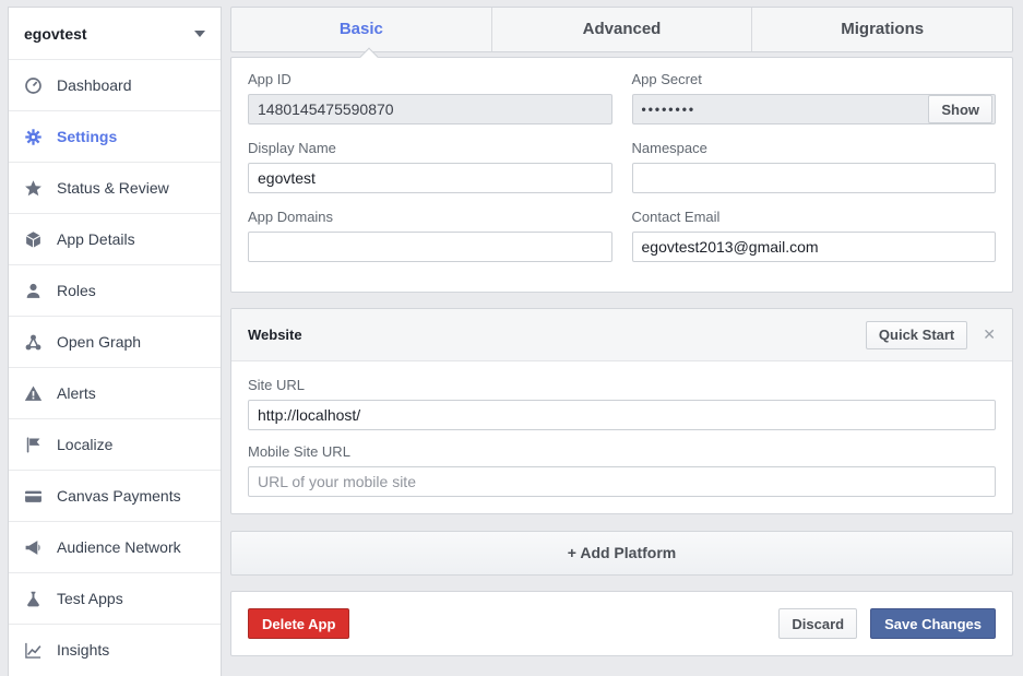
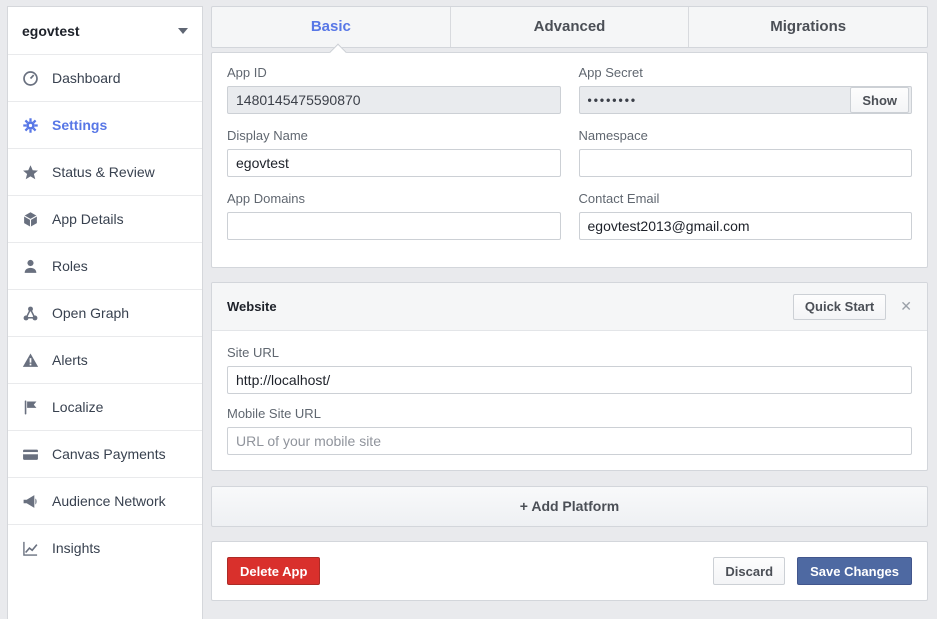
  egovtest
  Dashboard
  Settings
  Status & Review
  App Details
  Roles
  Open Graph
  Alerts
  Localize
  Canvas Payments
  Audience Network
- Test Apps
  Insights
  Basic
  Advanced
  Migrations
  App ID
  1480145475590870
  App Secret
  ••••••••
  Show
  Display Name
  egovtest
  Namespace
  App Domains
  Contact Email
  egovtest2013@gmail.com
  Website
  Quick Start
  ✕
  Site URL
  http://localhost/
  Mobile Site URL
  URL of your mobile site
  + Add Platform
  Delete App
  Discard
  Save Changes
